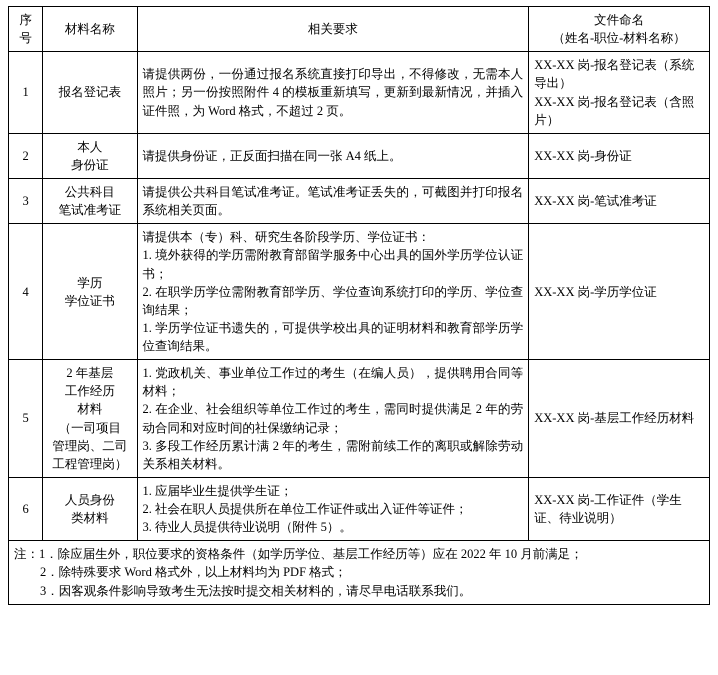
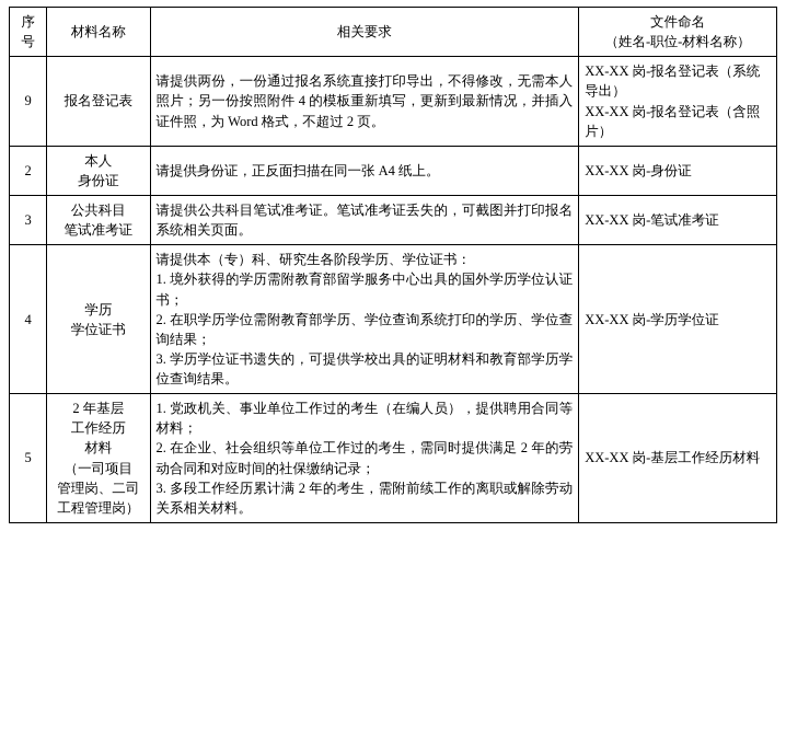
  序号	材料名称	相关要求	文件命名 （姓名-职位-材料名称）
- 1	报名登记表	请提供两份，一份通过报名系统直接打印导出，不得修改，无需本人照片；另一份按照附件 4 的模板重新填写，更新到最新情况，并插入证件照，为 Word 格式，不超过 2 页。	XX-XX 岗-报名登记表（系统导出） XX-XX 岗-报名登记表（含照片）
+ 9	报名登记表	请提供两份，一份通过报名系统直接打印导出，不得修改，无需本人照片；另一份按照附件 4 的模板重新填写，更新到最新情况，并插入证件照，为 Word 格式，不超过 2 页。	XX-XX 岗-报名登记表（系统导出） XX-XX 岗-报名登记表（含照片）
  2	本人 身份证	请提供身份证，正反面扫描在同一张 A4 纸上。	XX-XX 岗-身份证
  3	公共科目 笔试准考证	请提供公共科目笔试准考证。笔试准考证丢失的，可截图并打印报名系统相关页面。	XX-XX 岗-笔试准考证
- 4	学历 学位证书	请提供本（专）科、研究生各阶段学历、学位证书： 1. 境外获得的学历需附教育部留学服务中心出具的国外学历学位认证书； 2. 在职学历学位需附教育部学历、学位查询系统打印的学历、学位查询结果； 1. 学历学位证书遗失的，可提供学校出具的证明材料和教育部学历学位查询结果。	XX-XX 岗-学历学位证
+ 4	学历 学位证书	请提供本（专）科、研究生各阶段学历、学位证书： 1. 境外获得的学历需附教育部留学服务中心出具的国外学历学位认证书； 2. 在职学历学位需附教育部学历、学位查询系统打印的学历、学位查询结果； 3. 学历学位证书遗失的，可提供学校出具的证明材料和教育部学历学位查询结果。	XX-XX 岗-学历学位证
  5	2 年基层 工作经历 材料 （一司项目 管理岗、二司 工程管理岗）	1. 党政机关、事业单位工作过的考生（在编人员），提供聘用合同等材料； 2. 在企业、社会组织等单位工作过的考生，需同时提供满足 2 年的劳动合同和对应时间的社保缴纳记录； 3. 多段工作经历累计满 2 年的考生，需附前续工作的离职或解除劳动关系相关材料。	XX-XX 岗-基层工作经历材料
- 6	人员身份 类材料	1. 应届毕业生提供学生证； 2. 社会在职人员提供所在单位工作证件或出入证件等证件； 3. 待业人员提供待业说明（附件 5）。	XX-XX 岗-工作证件（学生证、待业说明）
- 注：1．除应届生外，职位要求的资格条件（如学历学位、基层工作经历等）应在 2022 年 10 月前满足； 2．除特殊要求 Word 格式外，以上材料均为 PDF 格式； 3．因客观条件影响导致考生无法按时提交相关材料的，请尽早电话联系我们。
